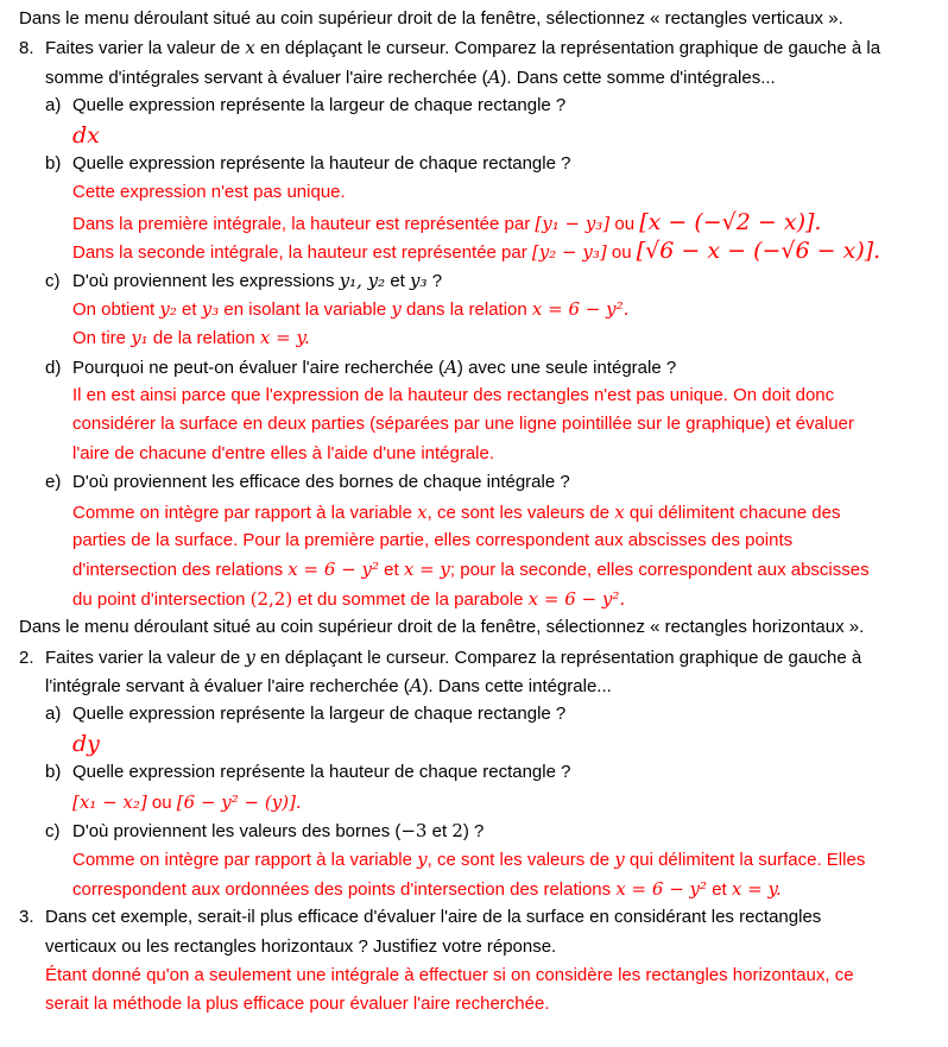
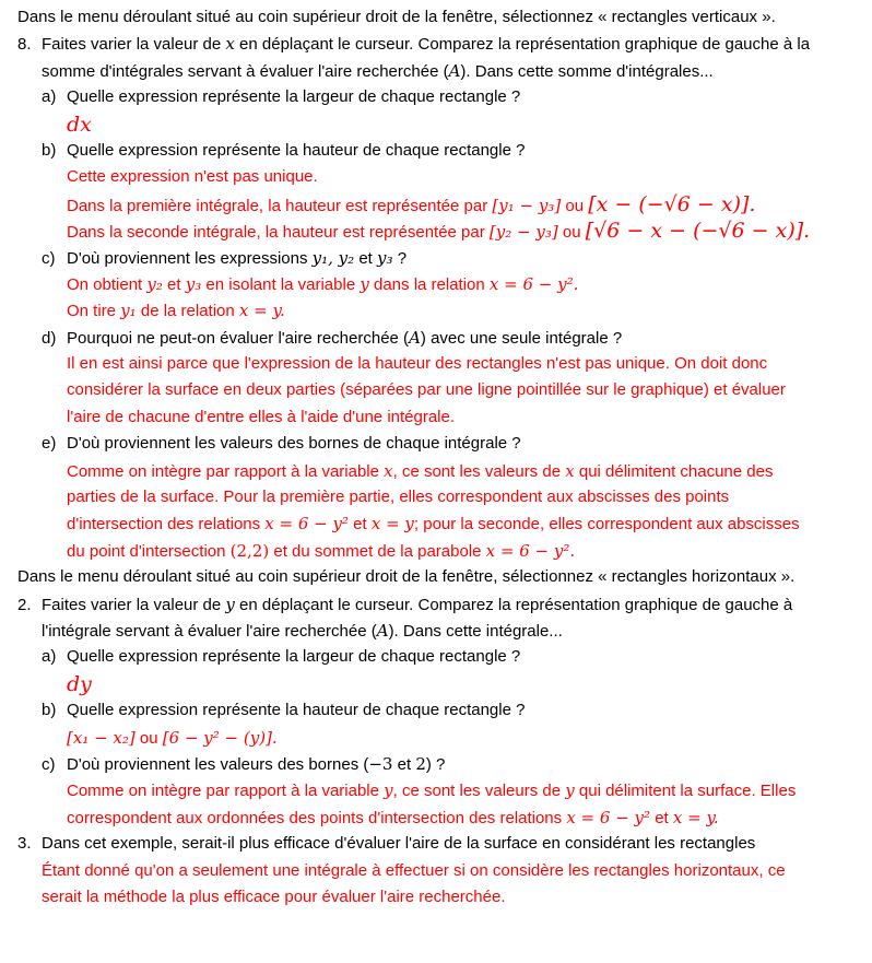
  Dans le menu déroulant situé au coin supérieur droit de la fenêtre, sélectionnez « rectangles verticaux ».
  8. Faites varier la valeur de x en déplaçant le curseur. Comparez la représentation graphique de gauche à la
  somme d'intégrales servant à évaluer l'aire recherchée (A). Dans cette somme d'intégrales...
  a) Quelle expression représente la largeur de chaque rectangle ?
  dx
  b) Quelle expression représente la hauteur de chaque rectangle ?
  Cette expression n'est pas unique.
- Dans la première intégrale, la hauteur est représentée par [y₁ − y₃] ou [x − (−√2 − x)].
+ Dans la première intégrale, la hauteur est représentée par [y₁ − y₃] ou [x − (−√6 − x)].
  Dans la seconde intégrale, la hauteur est représentée par [y₂ − y₃] ou [√6 − x − (−√6 − x)].
  c) D'où proviennent les expressions y₁, y₂ et y₃ ?
  On obtient y₂ et y₃ en isolant la variable y dans la relation x = 6 − y².
  On tire y₁ de la relation x = y.
  d) Pourquoi ne peut-on évaluer l'aire recherchée (A) avec une seule intégrale ?
  Il en est ainsi parce que l'expression de la hauteur des rectangles n'est pas unique. On doit donc
  considérer la surface en deux parties (séparées par une ligne pointillée sur le graphique) et évaluer
  l'aire de chacune d'entre elles à l'aide d'une intégrale.
- e) D'où proviennent les efficace des bornes de chaque intégrale ?
+ e) D'où proviennent les valeurs des bornes de chaque intégrale ?
  Comme on intègre par rapport à la variable x, ce sont les valeurs de x qui délimitent chacune des
  parties de la surface. Pour la première partie, elles correspondent aux abscisses des points
  d'intersection des relations x = 6 − y² et x = y; pour la seconde, elles correspondent aux abscisses
  du point d'intersection (2,2) et du sommet de la parabole x = 6 − y².
  Dans le menu déroulant situé au coin supérieur droit de la fenêtre, sélectionnez « rectangles horizontaux ».
  2. Faites varier la valeur de y en déplaçant le curseur. Comparez la représentation graphique de gauche à
  l'intégrale servant à évaluer l'aire recherchée (A). Dans cette intégrale...
  a) Quelle expression représente la largeur de chaque rectangle ?
  dy
  b) Quelle expression représente la hauteur de chaque rectangle ?
  [x₁ − x₂] ou [6 − y² − (y)].
  c) D'où proviennent les valeurs des bornes (−3 et 2) ?
  Comme on intègre par rapport à la variable y, ce sont les valeurs de y qui délimitent la surface. Elles
  correspondent aux ordonnées des points d'intersection des relations x = 6 − y² et x = y.
  3. Dans cet exemple, serait-il plus efficace d'évaluer l'aire de la surface en considérant les rectangles
- verticaux ou les rectangles horizontaux ? Justifiez votre réponse.
  Étant donné qu'on a seulement une intégrale à effectuer si on considère les rectangles horizontaux, ce
  serait la méthode la plus efficace pour évaluer l'aire recherchée.
